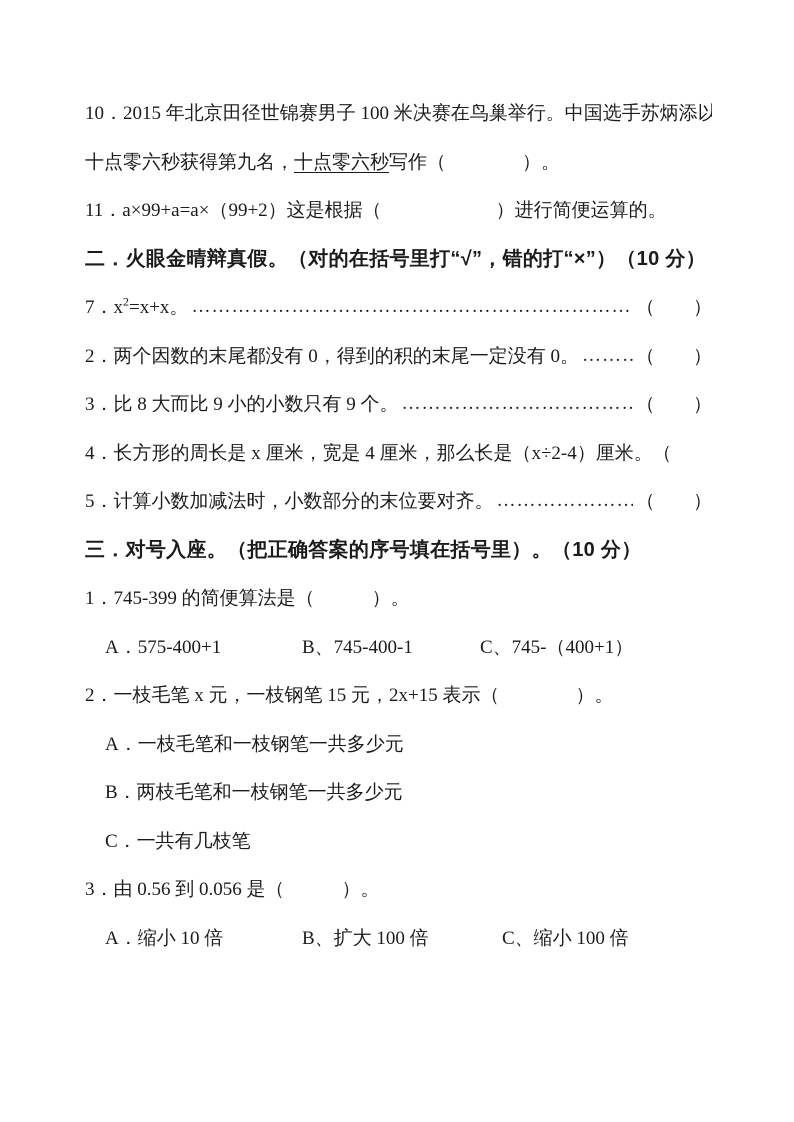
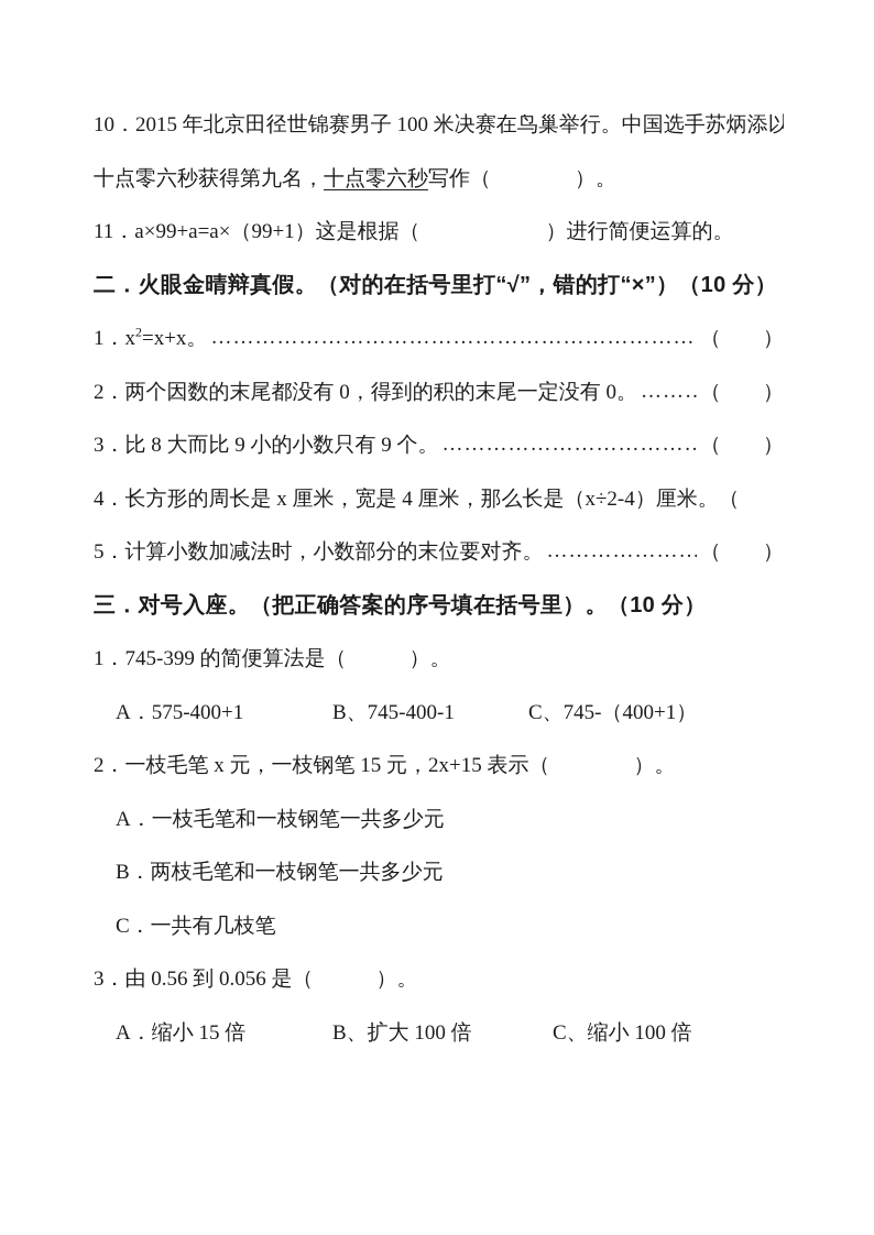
  10．2015 年北京田径世锦赛男子 100 米决赛在鸟巢举行。中国选手苏炳添以
  十点零六秒获得第九名，
  十点零六秒
  写作（ ）。
- 11．a×99+a=a×（99+2）这是根据（ ）进行简便运算的。
+ 11．a×99+a=a×（99+1）这是根据（ ）进行简便运算的。
  二．火眼金晴辩真假。（对的在括号里打“√”，错的打“×”）（10 分）
- 7．
+ 1．
  x2=x+x。
  （ ）
  2．
  两个因数的末尾都没有 0，得到的积的末尾一定没有 0。
  （ ）
  3．
  比 8 大而比 9 小的小数只有 9 个。
  （ ）
  4．
  长方形的周长是 x 厘米，宽是 4 厘米，那么长是（x÷2-4）厘米。
  5．
  计算小数加减法时，小数部分的末位要对齐。
  （ ）
  三．对号入座。（把正确答案的序号填在括号里）。（10 分）
  1．745-399 的简便算法是（ ）。
  A．575-400+1
  B、745-400-1
  C、745-（400+1）
  2．一枝毛笔 x 元，一枝钢笔 15 元，2x+15 表示（ ）。
  A．一枝毛笔和一枝钢笔一共多少元
  B．两枝毛笔和一枝钢笔一共多少元
  C．一共有几枝笔
  3．由 0.56 到 0.056 是（ ）。
- A．缩小 10 倍
+ A．缩小 15 倍
  B、扩大 100 倍
  C、缩小 100 倍
